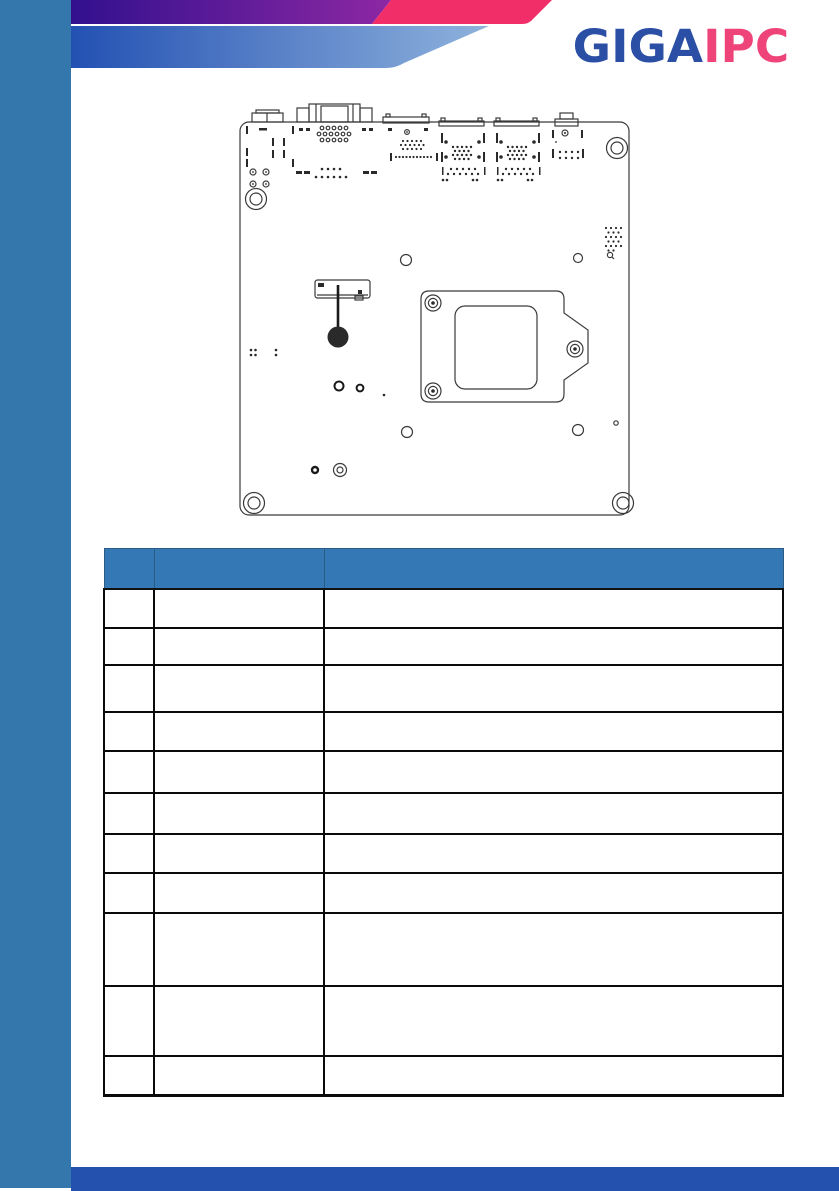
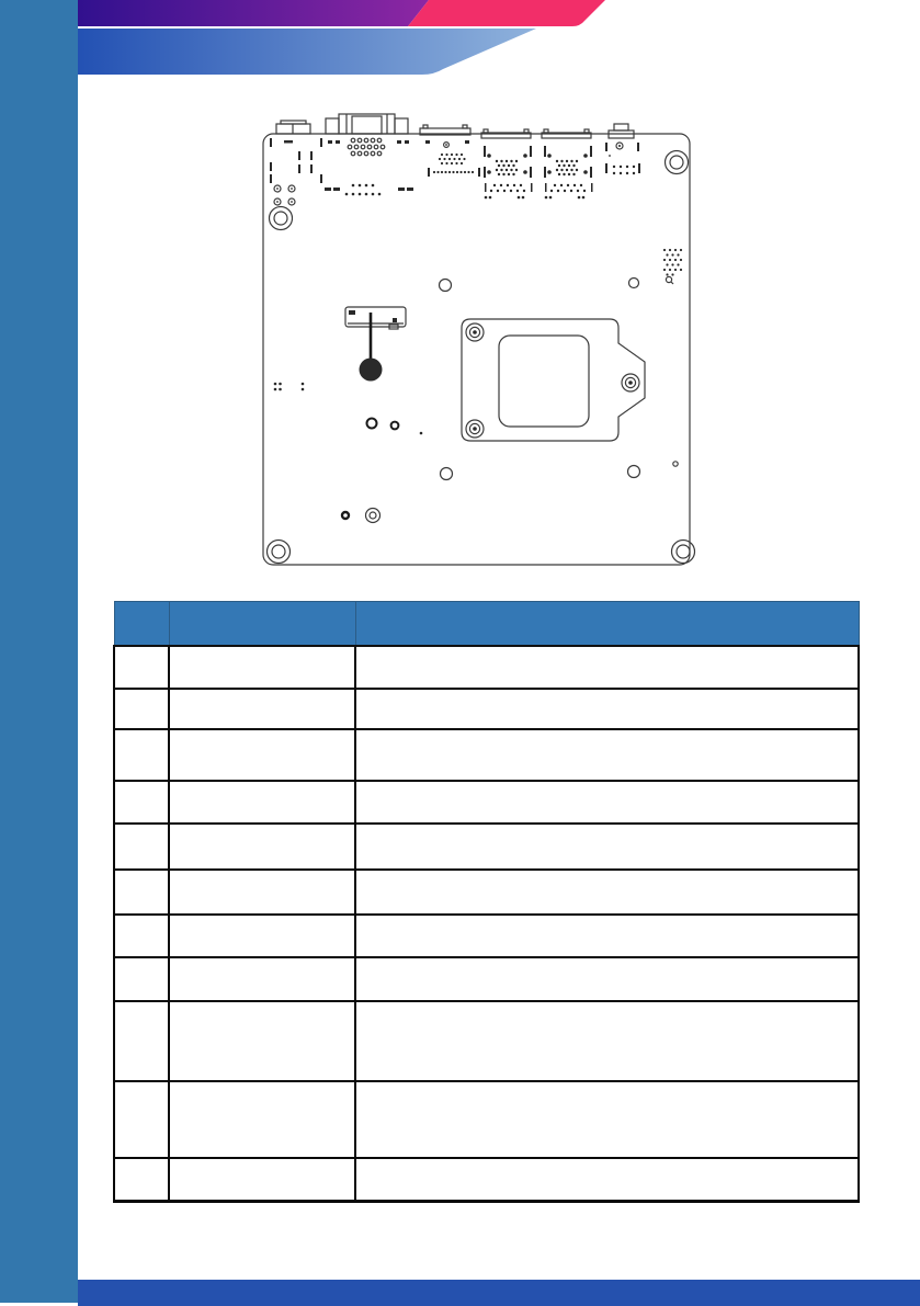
- GIGAIPC
